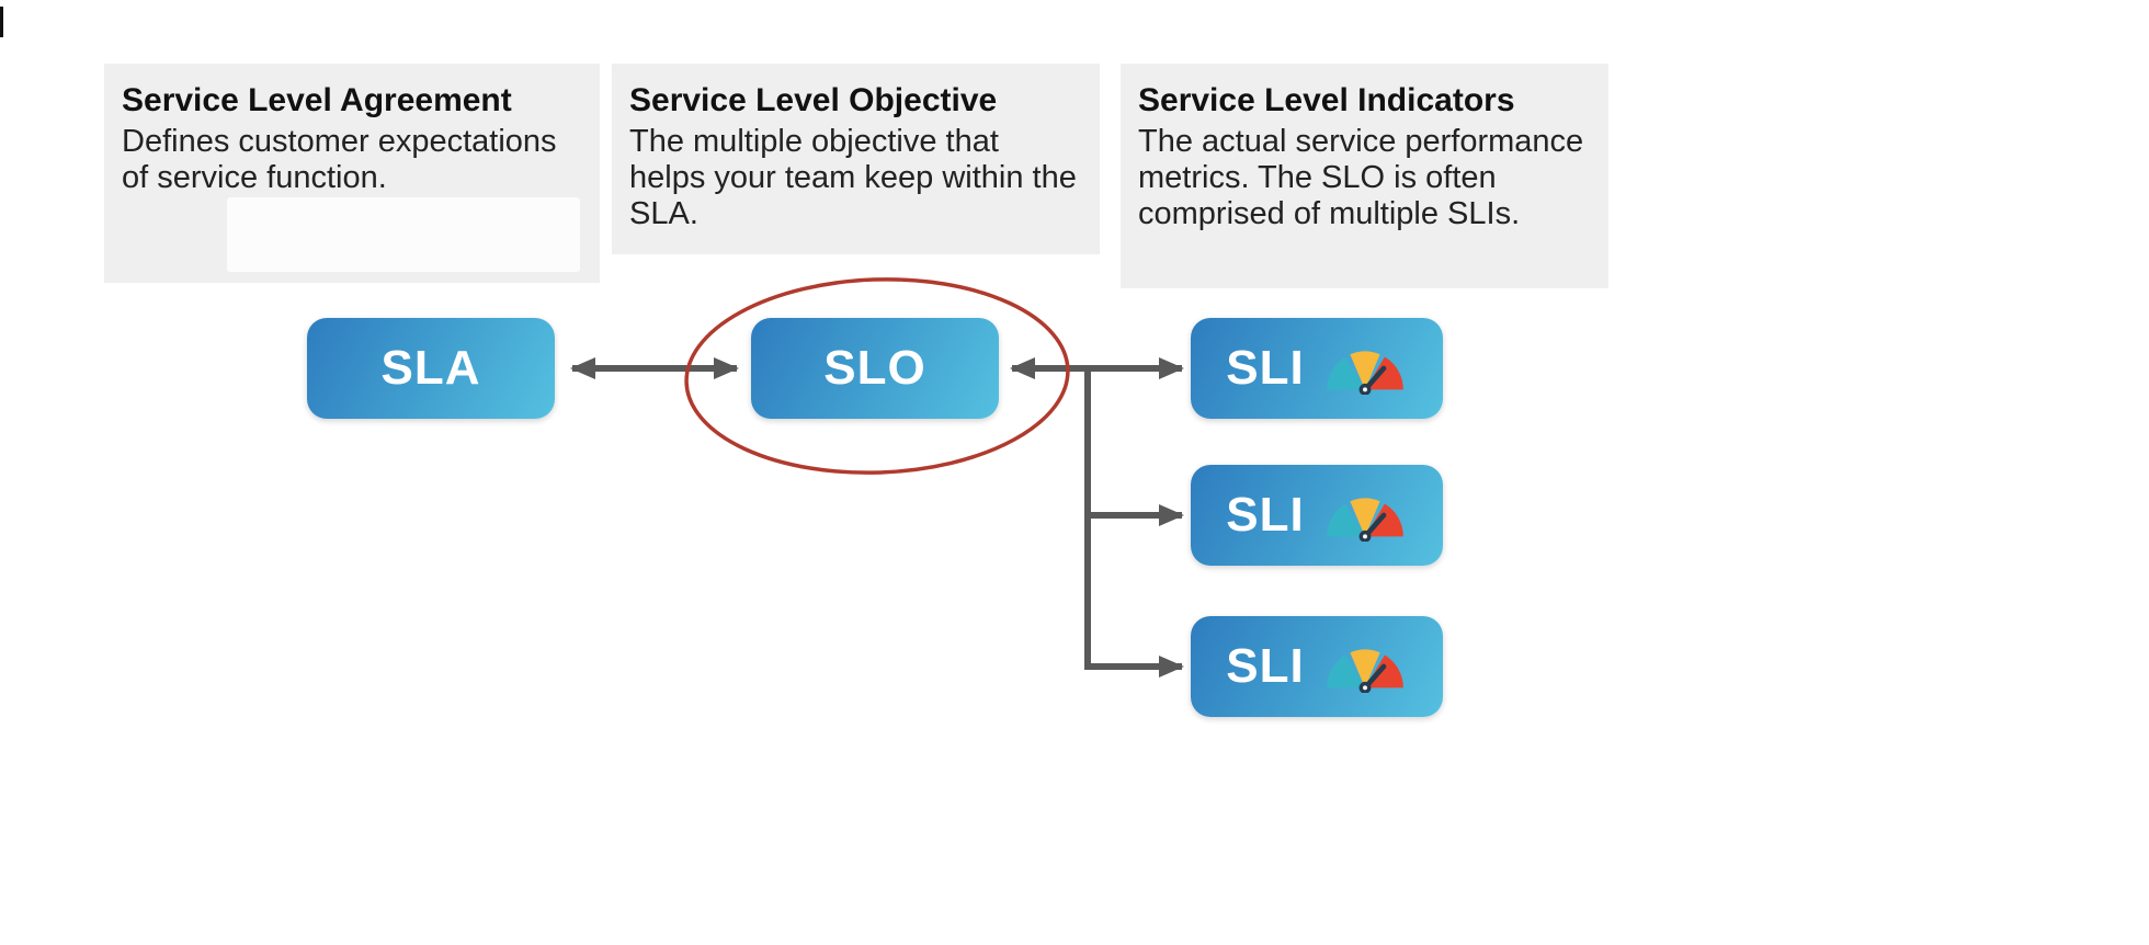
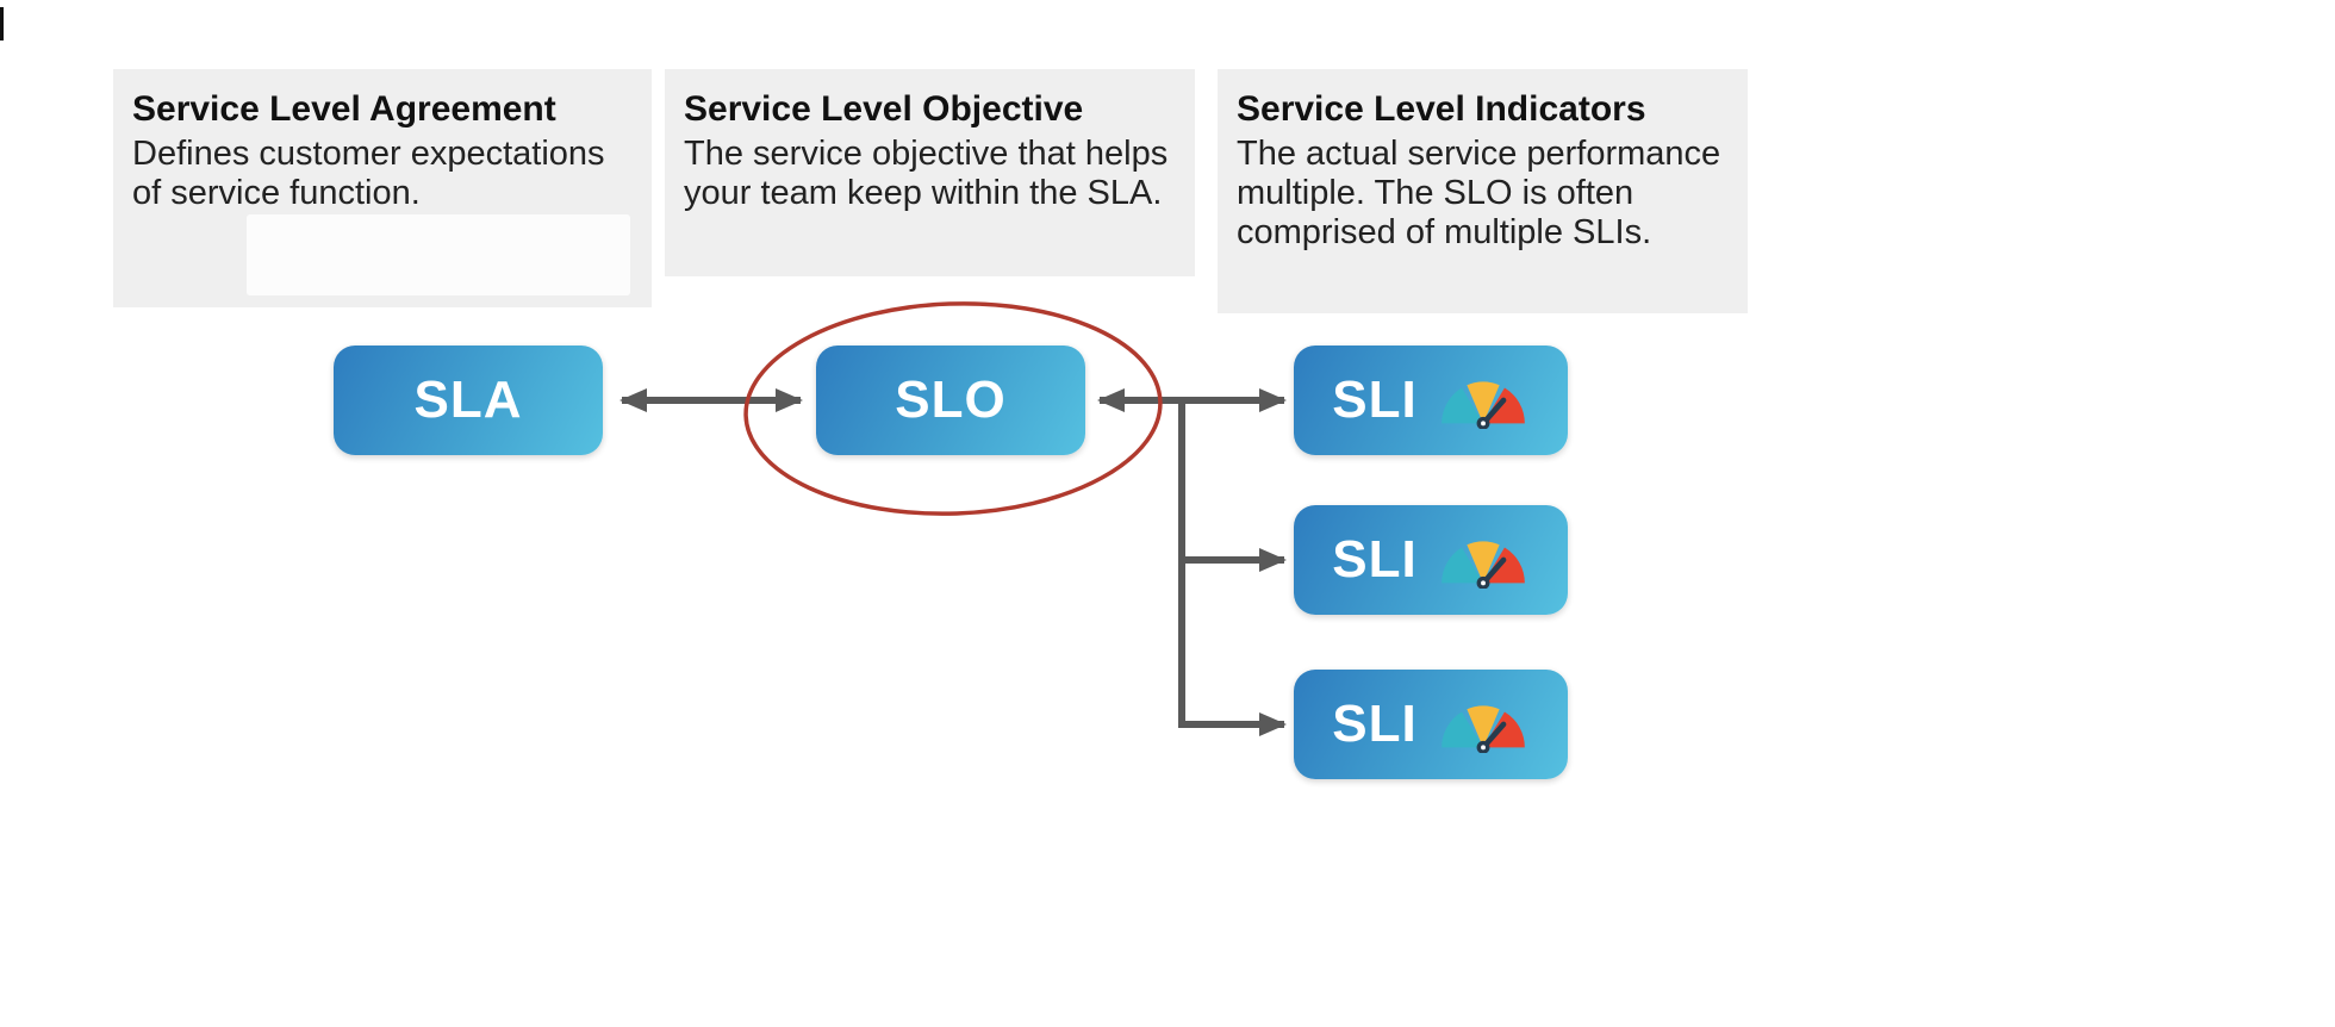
  Service Level Agreement
  Defines customer expectations of service function.
  Service Level Objective
- The multiple objective that helps your team keep within the SLA.
+ The service objective that helps your team keep within the SLA.
  Service Level Indicators
- The actual service performance metrics. The SLO is often comprised of multiple SLIs.
+ The actual service performance multiple. The SLO is often comprised of multiple SLIs.
  SLA
  SLO
  SLI
  SLI
  SLI
